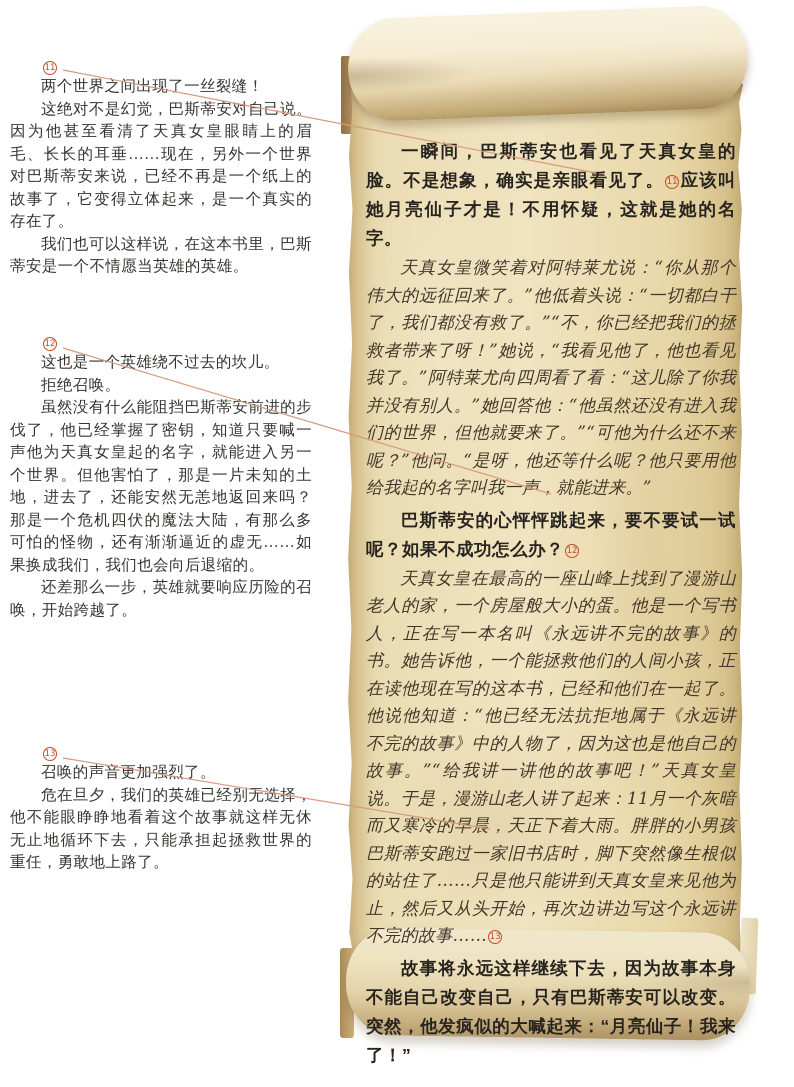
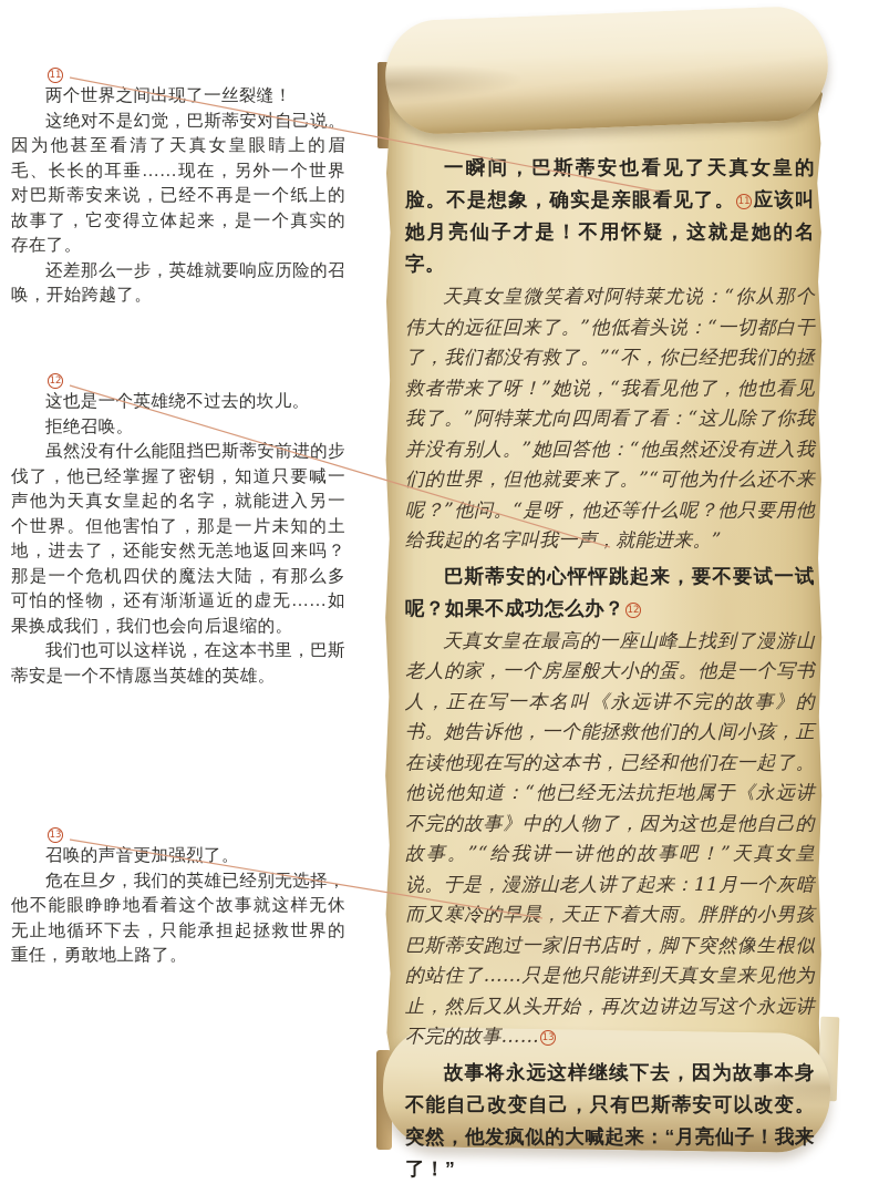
  一瞬间，巴斯蒂安也看见了天真女皇的脸。不是想象，确实是亲眼看见了。 11 应该叫她月亮仙子才是！不用怀疑，这就是她的名字。
  天真女皇微笑着对阿特莱尤说：“你从那个伟大的远征回来了。”他低着头说：“一切都白干了，我们都没有救了。”“不，你已经把我们的拯救者带来了呀！”她说，“我看见他了，他也看见我了。”阿特莱尤向四周看了看：“这儿除了你我并没有别人。”她回答他：“他虽然还没有进入我们的世界，但他就要来了。”“可他为什么还不来呢？”他问。“是呀，他还等什么呢？他只要用他给我起的名字叫我一，就能进来。”
  巴斯蒂安的心怦怦跳起来，要不要试一试呢？如果不成功怎么办？ 12
  天真女皇在最高的一座山峰上找到了漫游山老人的家，一个房屋般大小的蛋。他是一个写书人，正在写一本名叫《永远讲不完的故事》的书。她告诉他，一个能拯救他们的人间小孩，正在读他现在写的这本书，已经和他们在一起了。他说他知道：“他已经无法抗拒地属于《永远讲不完的故事》中的人物了，因为这也是他自己的故事。”“给我讲一讲他的故事吧！”天真女皇说。于是，漫游山老人讲了起来：11月一个灰暗而又寒冷的早晨，天正下着大雨。胖胖的小男孩巴斯蒂安跑过一家旧书店时，脚下突然像生根似的站住了……只是他只能讲到天真女皇来见他为止，然后又从头开始，再次边讲边写这个永远讲不完的故事…… 13
  故事将永远这样继续下去，因为故事本身不能自己改变自己，只有巴斯蒂安可以改变。突然，他发疯似的大喊起来：“月亮仙子！我来了！”
  11
  两个世界之间出现了一丝裂缝！
  这绝对不是幻觉，巴斯蒂安对自己说。因为他甚至看清了天真女皇眼睛上的眉毛、长长的耳垂……现在，另外一个世界对巴斯蒂安来说，已经不再是一个纸上的故事了，它变得立体起来，是一个真实的存在了。
- 我们也可以这样说，在这本书里，巴斯蒂安是一个不情愿当英雄的英雄。
+ 还差那么一步，英雄就要响应历险的召唤，开始跨越了。
  12
  这也是一英雄绕不过去的坎儿。
  拒绝召唤。
  虽然没有什么能阻挡巴斯蒂安前进的步伐了，他已经掌握了密钥，知道只要喊一声他为天真女皇起的名字，就能进入另一个世界。但他害怕了，那是一片未知的土地，进去了，还能安然无恙地返回来吗？那是一个危机四伏的魔法大陆，有那么多可怕的怪物，还有渐渐逼近的虚无……如果换成我们，我们也会向后退缩的。
- 还差那么一步，英雄就要响应历险的召唤，开始跨越了。
+ 我们也可以这样说，在这本书里，巴斯蒂安是一个不情愿当英雄的英雄。
  13
  召唤的声音更加强烈了。
  危在旦夕，我们的英雄已经别无选，他不能眼睁睁地看着这个故事就这样无休无止地循环下去，只能承担起拯救世界的重任，勇敢地上路了。
